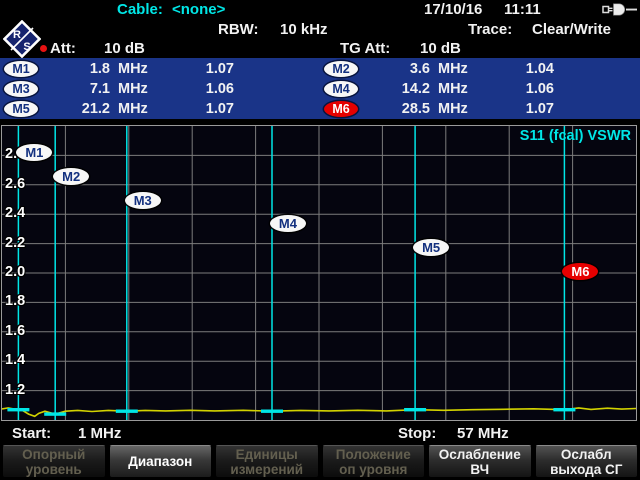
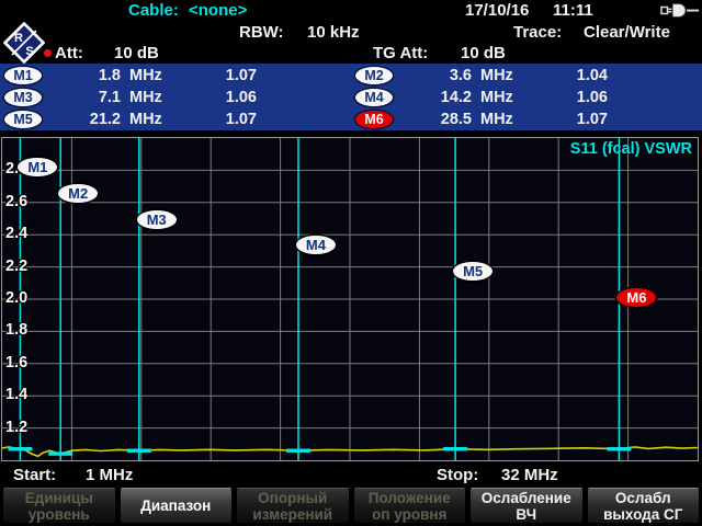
  Cable:
  <none>
  17/10/16
  11:11
  R
  S
  RBW:
  10 kHz
  Trace:
  Clear/Write
  Att:
  10 dB
  TG Att:
  10 dB
  M1
  1.8
  MHz
  1.07
  M2
  3.6
  MHz
  1.04
  M3
  7.1
  MHz
  1.06
  M4
  14.2
  MHz
  1.06
  M5
  21.2
  MHz
  1.07
  M6
  28.5
  MHz
  1.07
  S11 (fcal) VSWR
  2.6
  2.4
  2.2
  2.0
  1.8
  1.6
  1.4
  1.2
  M1
  M2
  M3
  M4
  M5
  M6
  Start:
  1 MHz
  Stop:
- 57 MHz
+ 32 MHz
- Опорный
+ Единицы
  уровень
  Диапазон
- Единицы
+ Опорный
  измерений
  Положение
  оп уровня
  Ослабление
  ВЧ
  Ослабл
  выхода СГ
